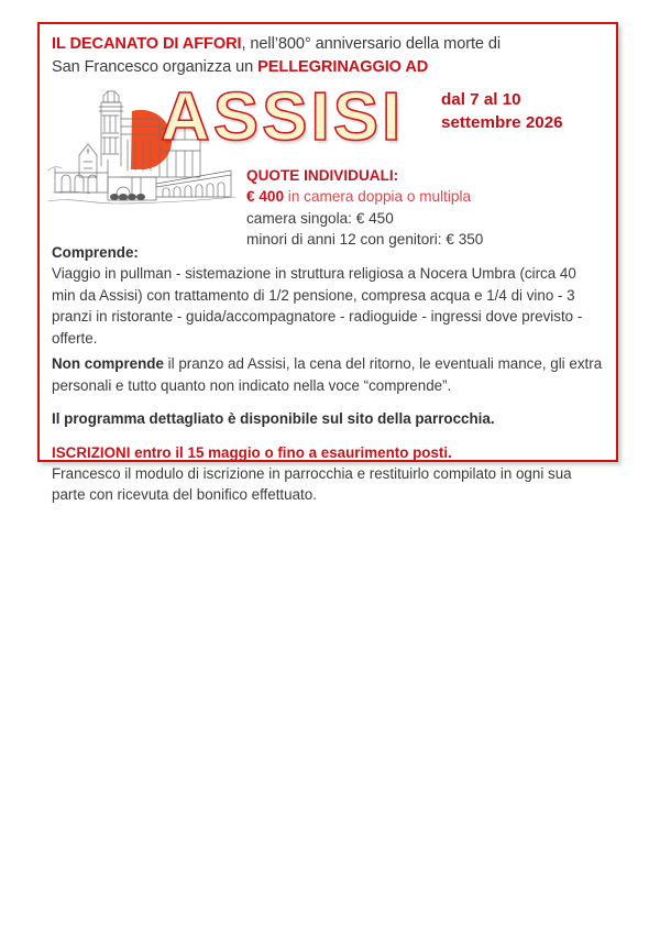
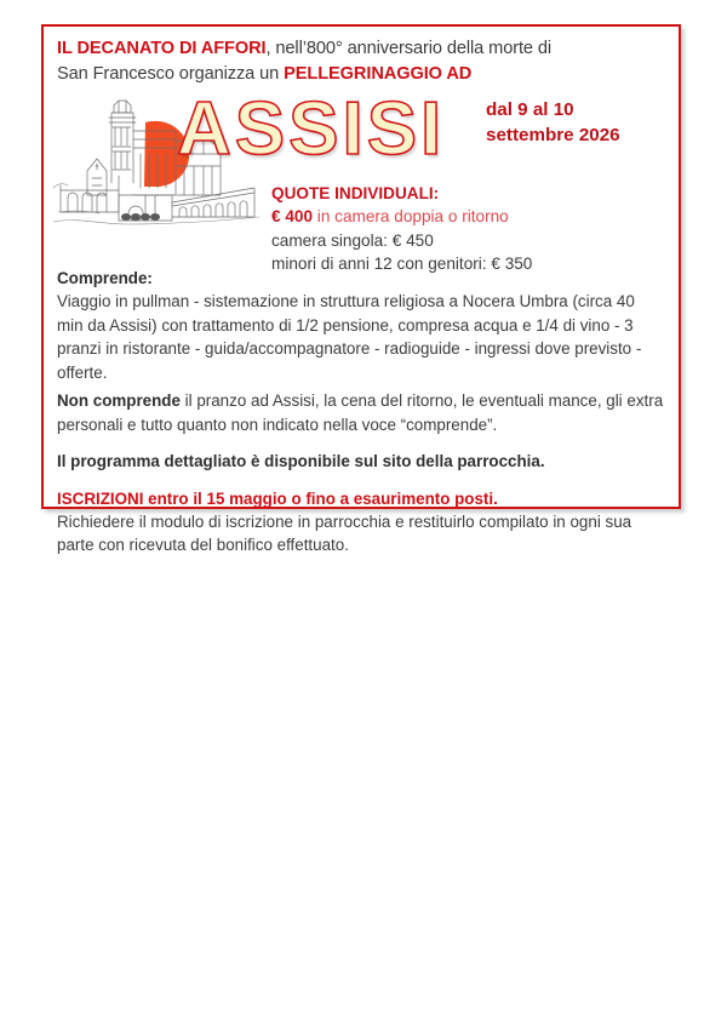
  IL DECANATO DI AFFORI, nell’800° anniversario della morte di
  San Francesco organizza un PELLEGRINAGGIO AD
  ASSISI
- dal 7 al 10
+ dal 9 al 10
  settembre 2026
  QUOTE INDIVIDUALI:
- € 400 in camera doppia o multipla
+ € 400 in camera doppia o ritorno
  camera singola: € 450
  minori di anni 12 con genitori: € 350
  Comprende:
  Viaggio in pullman - sistemazione in struttura religiosa a Nocera Umbra (circa 40 min da Assisi) con trattamento di 1/2 pensione, compresa acqua e 1/4 di vino - 3 pranzi in ristorante - guida/accompagnatore - radioguide - ingressi dove previsto - offerte.
  Non comprende il pranzo ad Assisi, la cena del ritorno, le eventuali mance, gli extra personali e tutto quanto non indicato nella voce “comprende”.
  Il programma dettagliato è disponibile sul sito della parrocchia.
  ISCRIZIONI entro il 15 maggio o fino a esaurimento posti.
- Francesco il modulo di iscrizione in parrocchia e restituirlo compilato in ogni sua parte con ricevuta del bonifico effettuato.
+ Richiedere il modulo di iscrizione in parrocchia e restituirlo compilato in ogni sua parte con ricevuta del bonifico effettuato.
